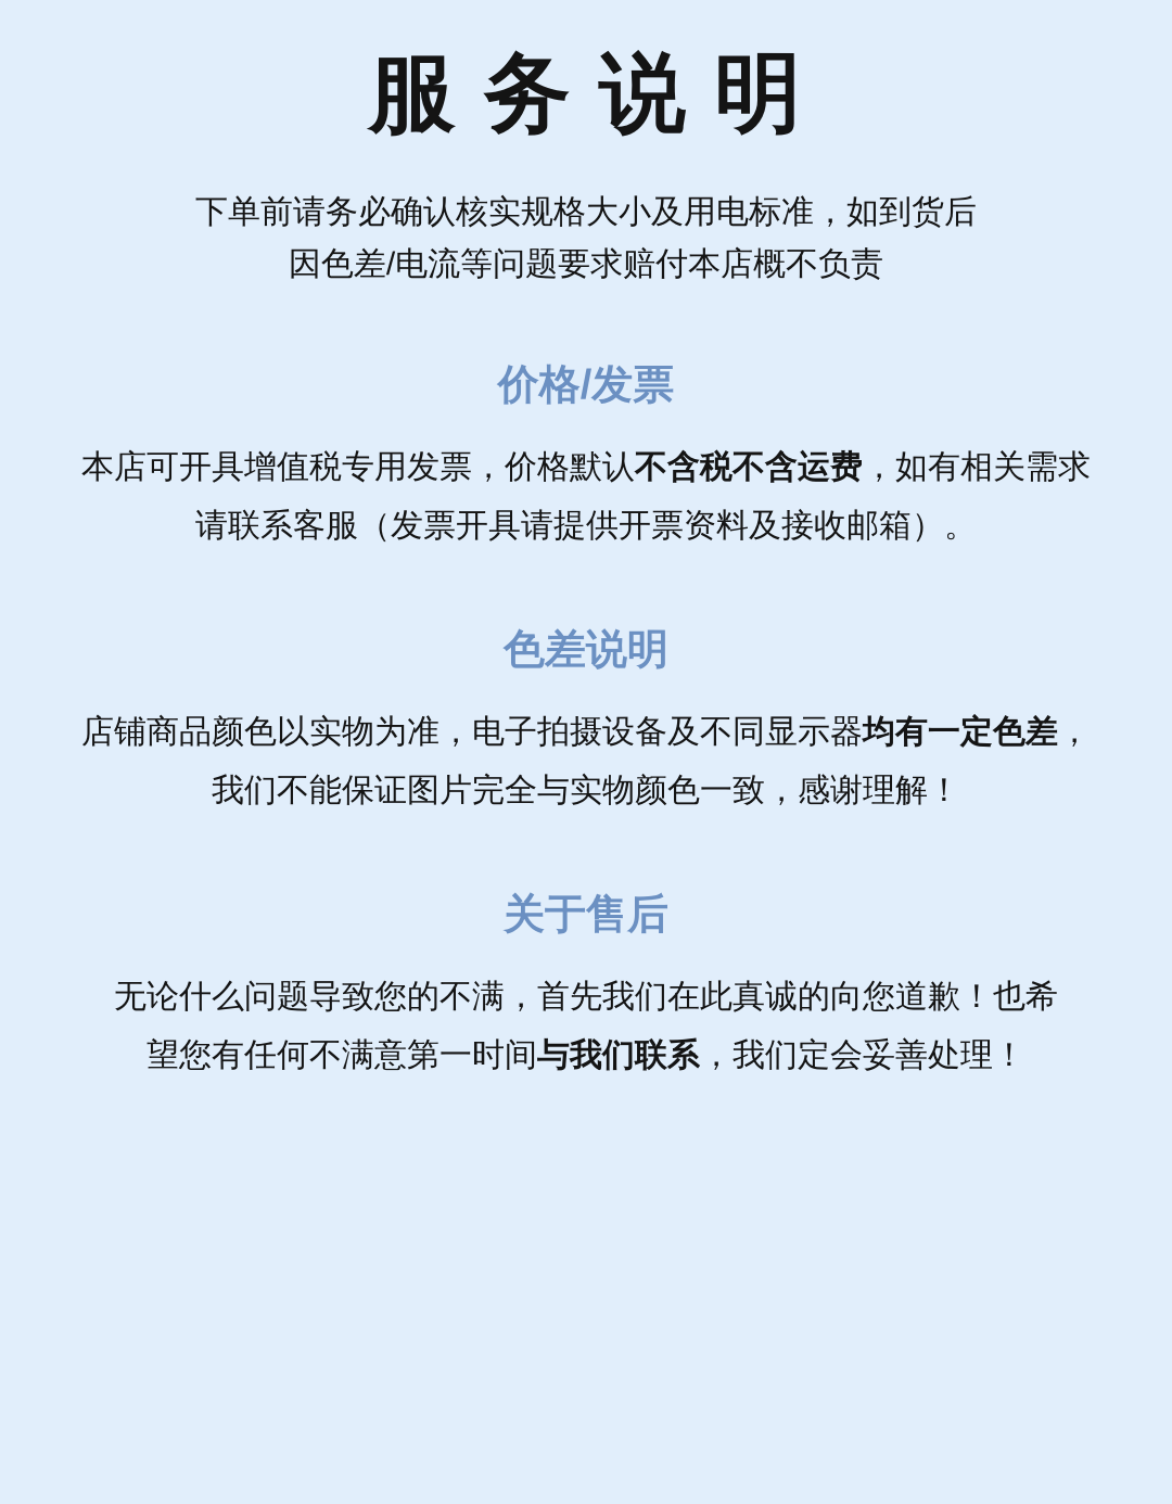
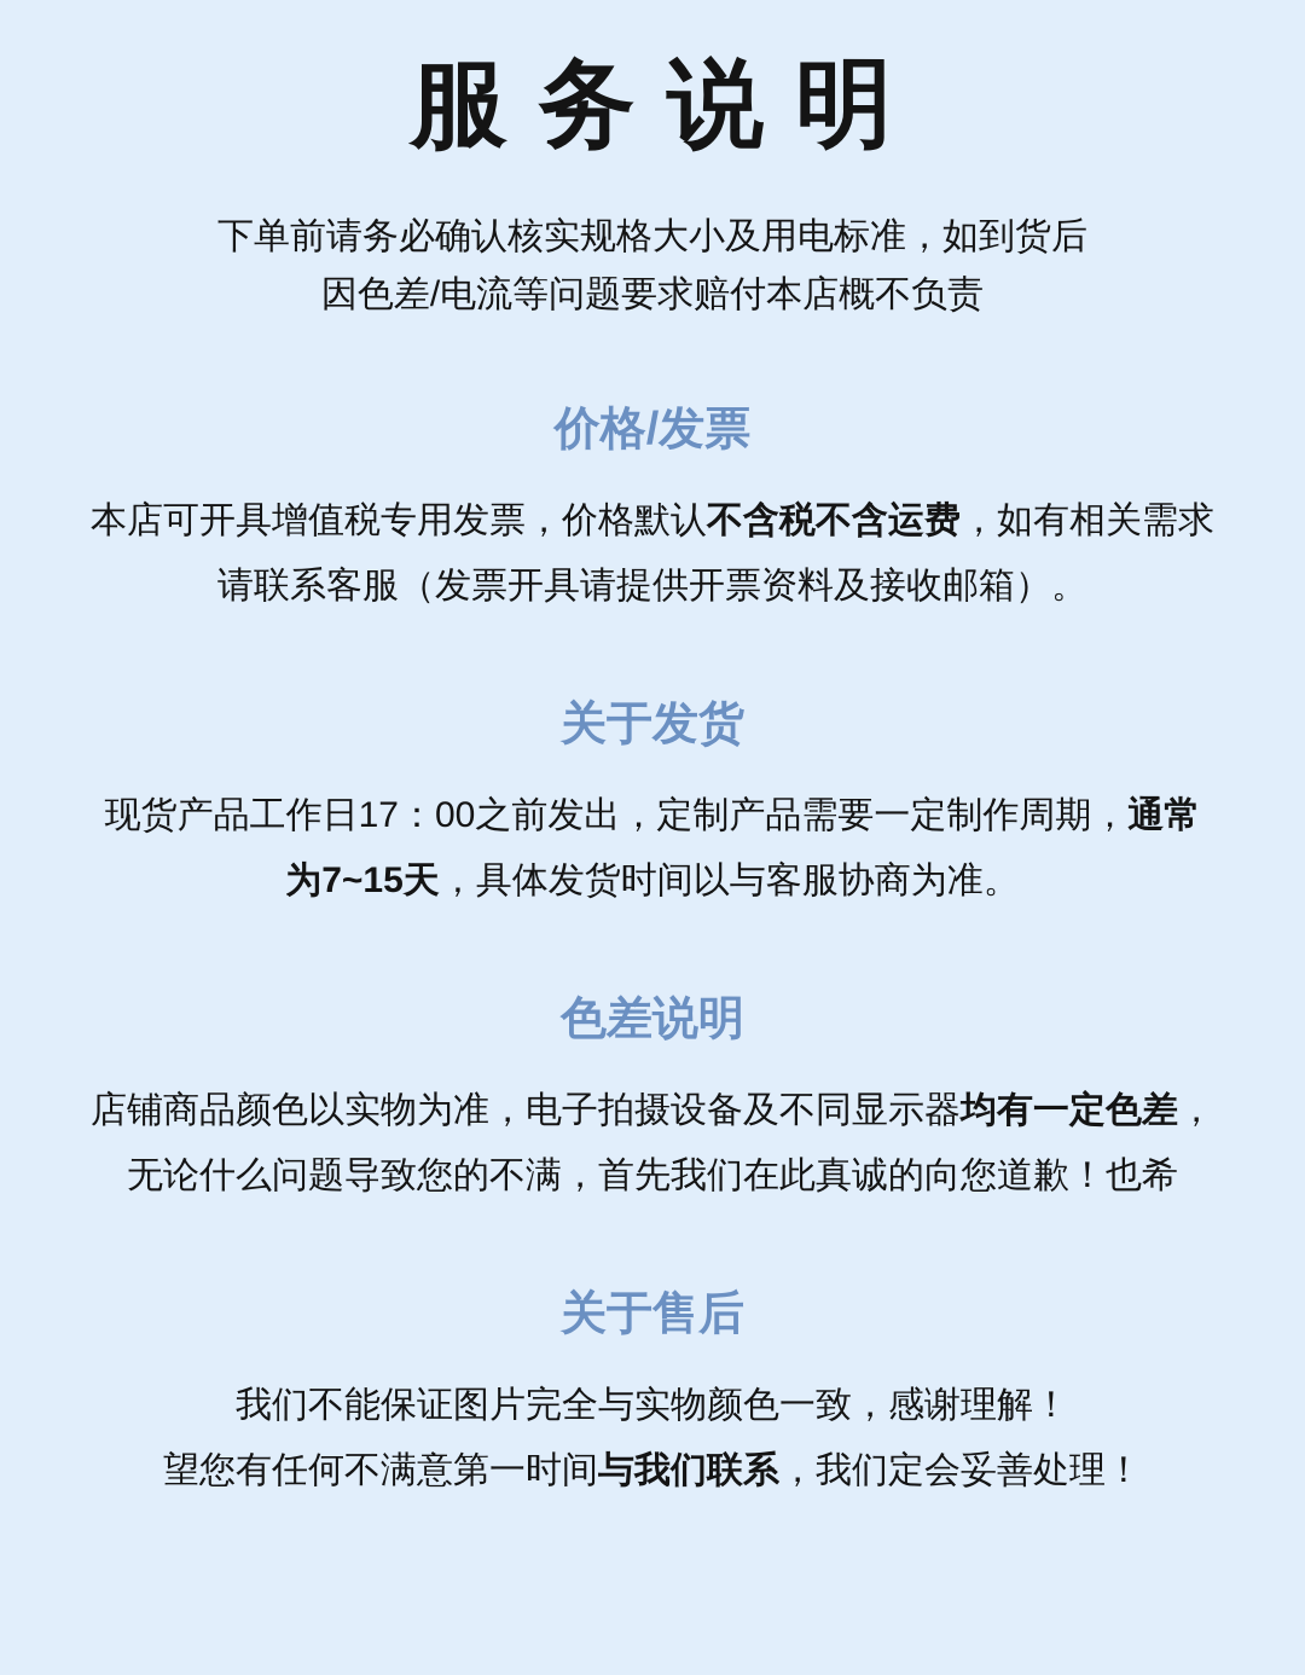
  服 务 说 明
  下单前请务必确认核实规格大小及用电标准，如到货后
  因色差/电流等问题要求赔付本店概不负责
  价格/发票
  本店可开具增值税专用发票，价格默认不含税不含运费，如有相关需求
  请联系客服（发票开具请提供开票资料及接收邮箱）。
+ 关于发货
+ 现货产品工作日17：00之前发出，定制产品需要一定制作周期，通常
+ 为7~15天，具体发货时间以与客服协商为准。
  色差说明
  店铺商品颜色以实物为准，电子拍摄设备及不同显示器均有一定色差，
- 我们不能保证图片完全与实物颜色一致，感谢理解！
+ 无论什么问题导致您的不满，首先我们在此真诚的向您道歉！也希
  关于售后
- 无论什么问题导致您的不满，首先我们在此真诚的向您道歉！也希
+ 我们不能保证图片完全与实物颜色一致，感谢理解！
  望您有任何不满意第一时间与我们联系，我们定会妥善处理！
